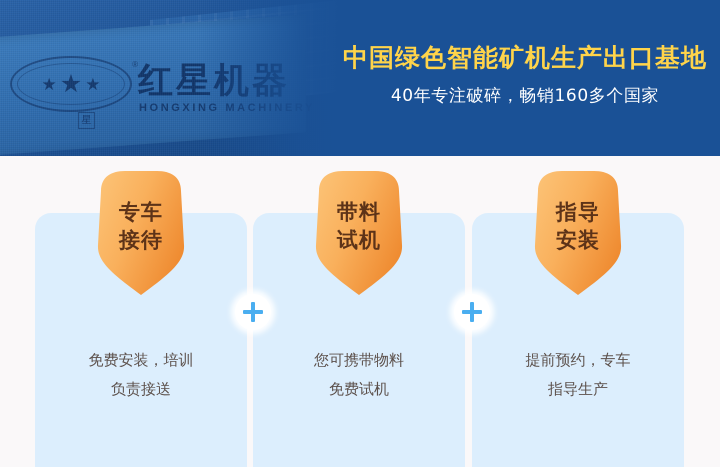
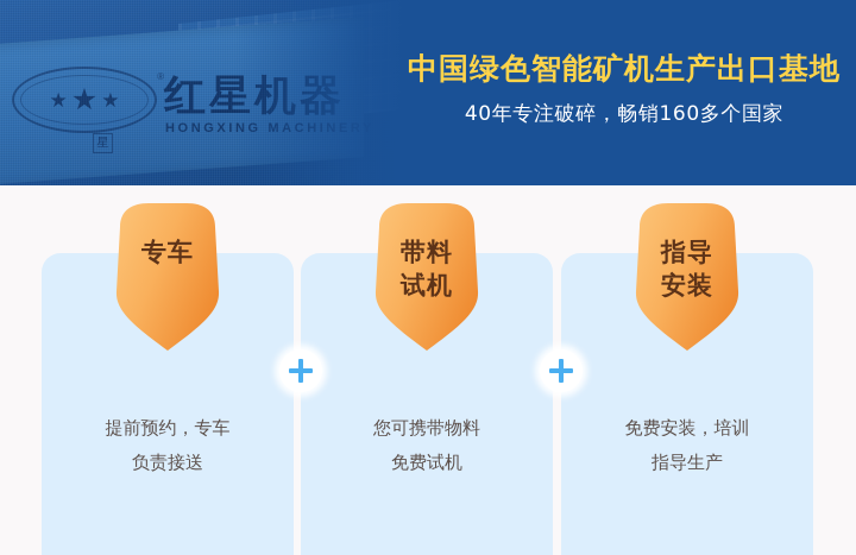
  中国绿色智能矿机生产出口基地
  40年专注破碎，畅销160多个国家
  专车
- 接待
- 免费安装，培训
+ 提前预约，专车
  负责接送
  带料
  试机
  您可携带物料
  免费试机
  指导
  安装
- 提前预约，专车
+ 免费安装，培训
  指导生产
